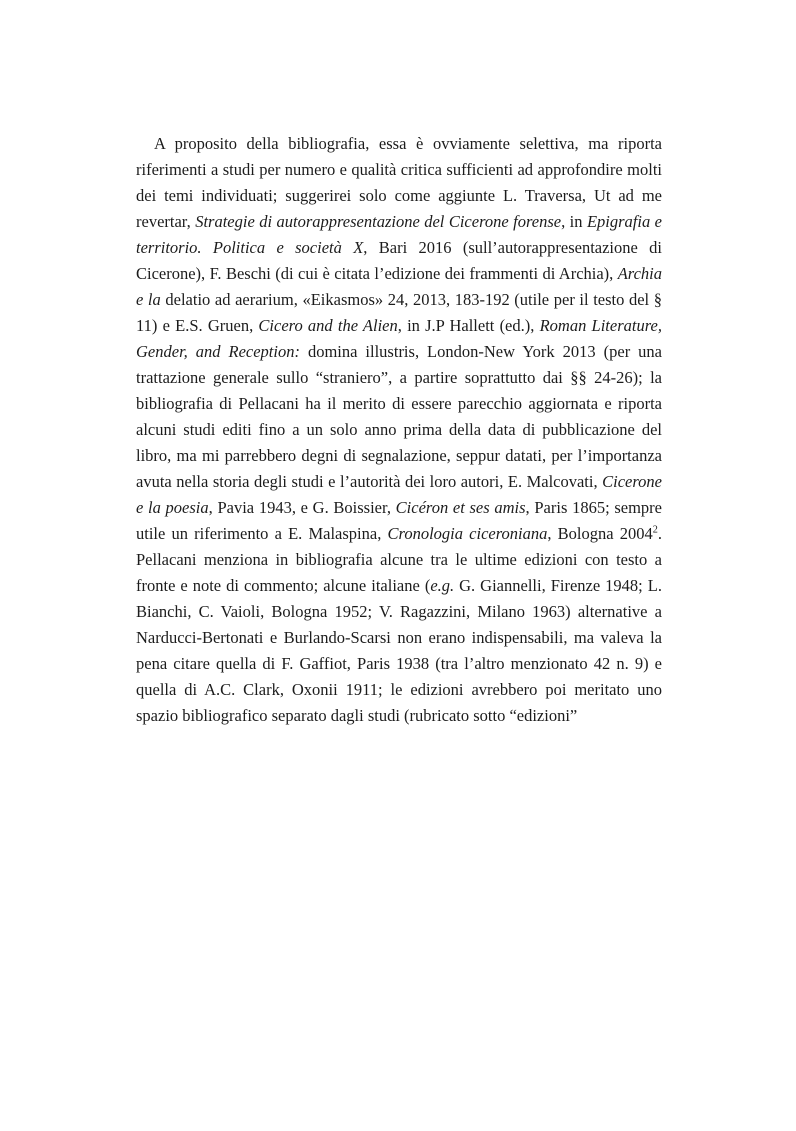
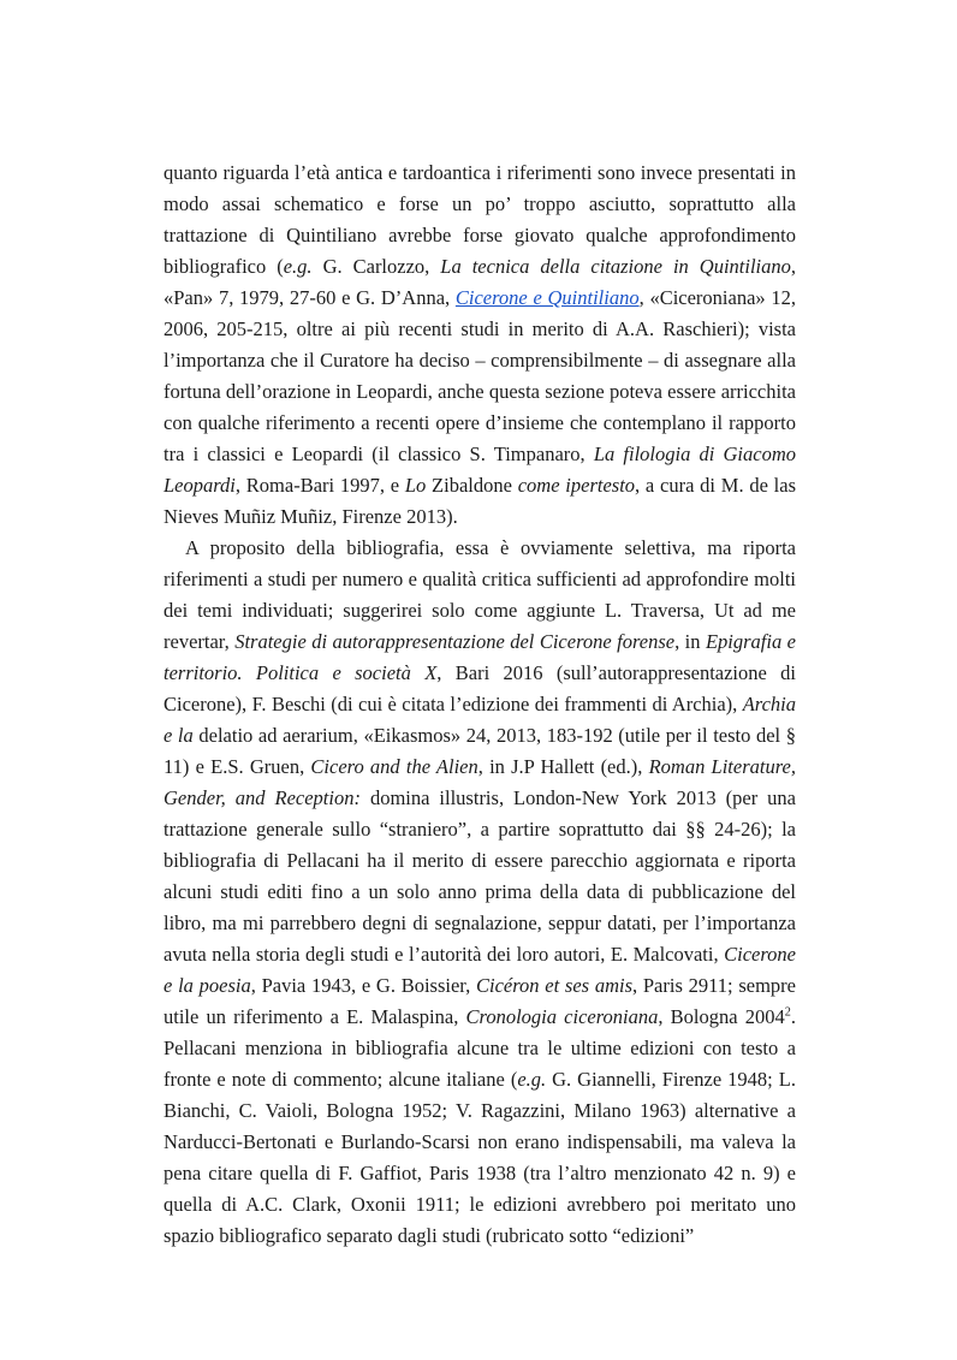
+ quanto riguarda l’età antica e tardoantica i riferimenti sono invece presentati in modo assai schematico e forse un po’ troppo asciutto, soprattutto alla trattazione di Quintiliano avrebbe forse giovato qualche approfondimento bibliografico (e.g. G. Carlozzo, La tecnica della citazione in Quintiliano, «Pan» 7, 1979, 27-60 e G. D’Anna, Cicerone e Quintiliano, «Ciceroniana» 12, 2006, 205-215, oltre ai più recenti studi in merito di A.A. Raschieri); vista l’importanza che il Curatore ha deciso – comprensibilmente – di assegnare alla fortuna dell’orazione in Leopardi, anche questa sezione poteva essere arricchita con qualche riferimento a recenti opere d’insieme che contemplano il rapporto tra i classici e Leopardi (il classico S. Timpanaro, La filologia di Giacomo Leopardi, Roma-Bari 1997, e Lo Zibaldone come ipertesto, a cura di M. de las Nieves Muñiz Muñiz, Firenze 2013).
- A proposito della bibliografia, essa è ovviamente selettiva, ma riporta riferimenti a studi per numero e qualità critica sufficienti ad approfondire molti dei temi individuati; suggerirei solo come aggiunte L. Traversa, Ut ad me revertar, Strategie di autorappresentazione del Cicerone forense, in Epigrafia e territorio. Politica e società X, Bari 2016 (sull’autorappresentazione di Cicerone), F. Beschi (di cui è citata l’edizione dei frammenti di Archia), Archia e la delatio ad aerarium, «Eikasmos» 24, 2013, 183-192 (utile per il testo del § 11) e E.S. Gruen, Cicero and the Alien, in J.P Hallett (ed.), Roman Literature, Gender, and Reception: domina illustris, London-New York 2013 (per una trattazione generale sullo “straniero”, a partire soprattutto dai §§ 24-26); la bibliografia di Pellacani ha il merito di essere parecchio aggiornata e riporta alcuni studi editi fino a un solo anno prima della data di pubblicazione del libro, ma mi parrebbero degni di segnalazione, seppur datati, per l’importanza avuta nella storia degli studi e l’autorità dei loro autori, E. Malcovati, Cicerone e la poesia, Pavia 1943, e G. Boissier, Cicéron et ses amis, Paris 1865; sempre utile un riferimento a E. Malaspina, Cronologia ciceroniana, Bologna 20042. Pellacani menziona in bibliografia alcune tra le ultime edizioni con testo a fronte e note di commento; alcune italiane (e.g. G. Giannelli, Firenze 1948; L. Bianchi, C. Vaioli, Bologna 1952; V. Ragazzini, Milano 1963) alternative a Narducci-Bertonati e Burlando-Scarsi non erano indispensabili, ma valeva la pena citare quella di F. Gaffiot, Paris 1938 (tra l’altro menzionato 42 n. 9) e quella di A.C. Clark, Oxonii 1911; le edizioni avrebbero poi meritato uno spazio bibliografico separato dagli studi (rubricato sotto “edizioni”
+ A proposito della bibliografia, essa è ovviamente selettiva, ma riporta riferimenti a studi per numero e qualità critica sufficienti ad approfondire molti dei temi individuati; suggerirei solo come aggiunte L. Traversa, Ut ad me revertar, Strategie di autorappresentazione del Cicerone forense, in Epigrafia e territorio. Politica e società X, Bari 2016 (sull’autorappresentazione di Cicerone), F. Beschi (di cui è citata l’edizione dei frammenti di Archia), Archia e la delatio ad aerarium, «Eikasmos» 24, 2013, 183-192 (utile per il testo del § 11) e E.S. Gruen, Cicero and the Alien, in J.P Hallett (ed.), Roman Literature, Gender, and Reception: domina illustris, London-New York 2013 (per una trattazione generale sullo “straniero”, a partire soprattutto dai §§ 24-26); la bibliografia di Pellacani ha il merito di essere parecchio aggiornata e riporta alcuni studi editi fino a un solo anno prima della data di pubblicazione del libro, ma mi parrebbero degni di segnalazione, seppur datati, per l’importanza avuta nella storia degli studi e l’autorità dei loro autori, E. Malcovati, Cicerone e la poesia, Pavia 1943, e G. Boissier, Cicéron et ses amis, Paris 2911; sempre utile un riferimento a E. Malaspina, Cronologia ciceroniana, Bologna 20042. Pellacani menziona in bibliografia alcune tra le ultime edizioni con testo a fronte e note di commento; alcune italiane (e.g. G. Giannelli, Firenze 1948; L. Bianchi, C. Vaioli, Bologna 1952; V. Ragazzini, Milano 1963) alternative a Narducci-Bertonati e Burlando-Scarsi non erano indispensabili, ma valeva la pena citare quella di F. Gaffiot, Paris 1938 (tra l’altro menzionato 42 n. 9) e quella di A.C. Clark, Oxonii 1911; le edizioni avrebbero poi meritato uno spazio bibliografico separato dagli studi (rubricato sotto “edizioni”
